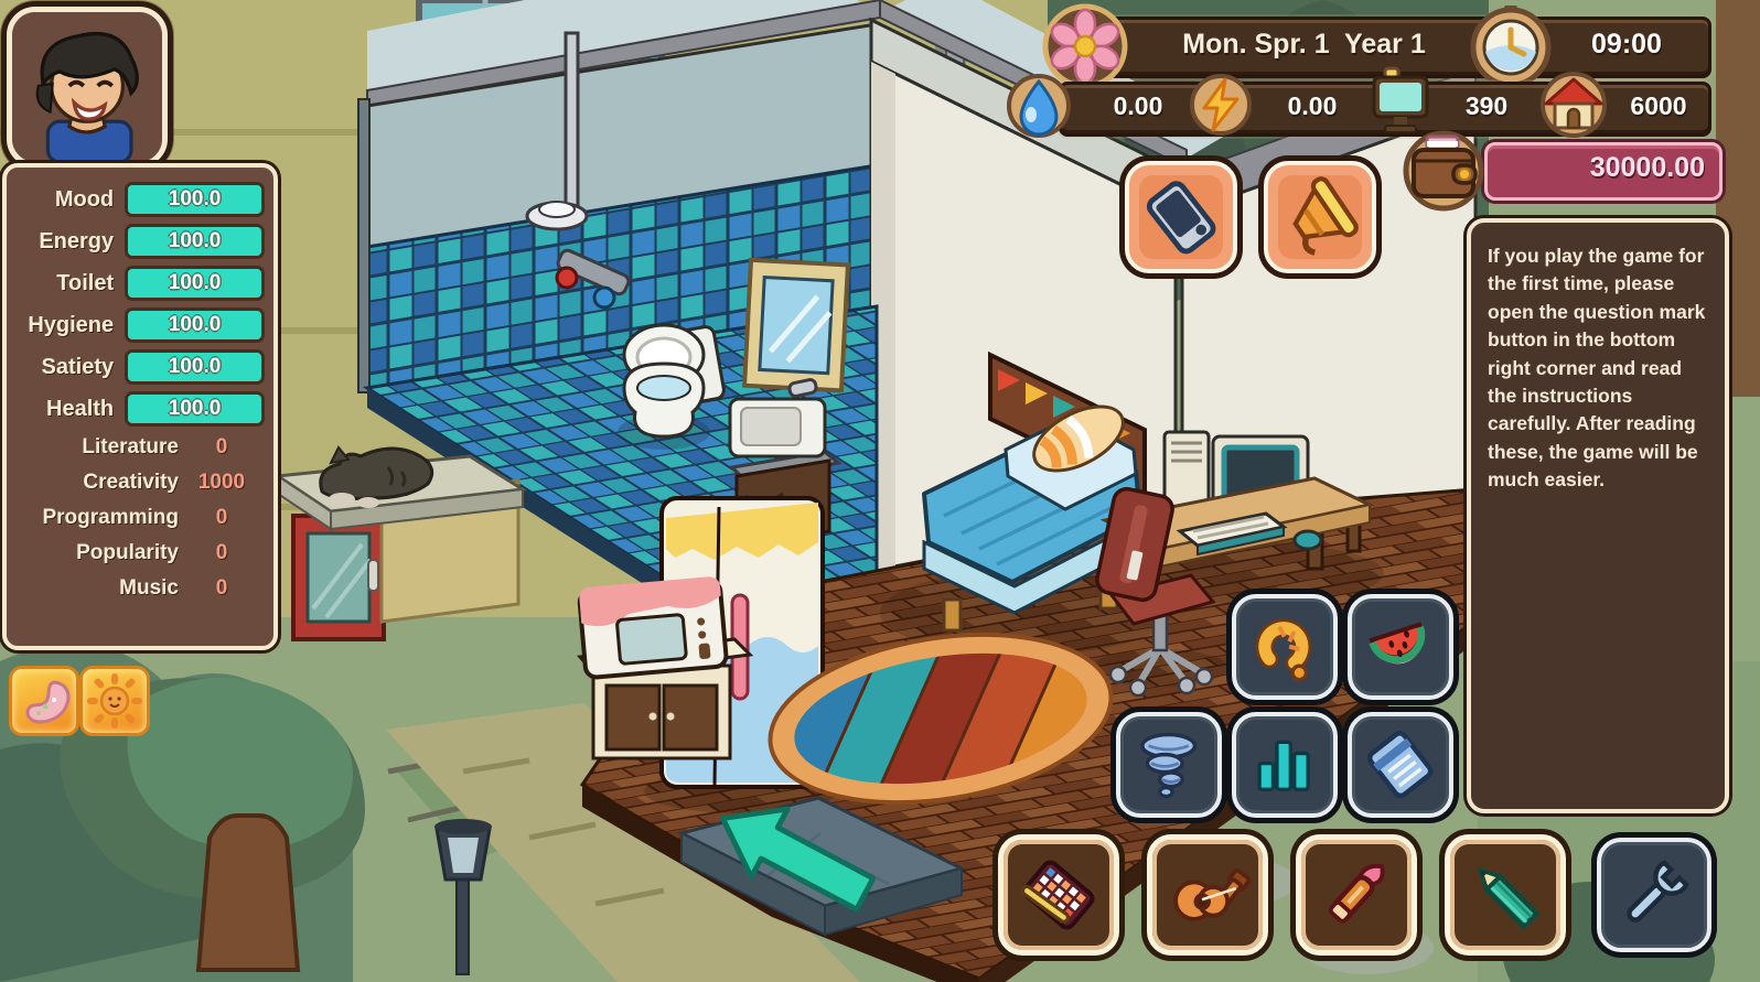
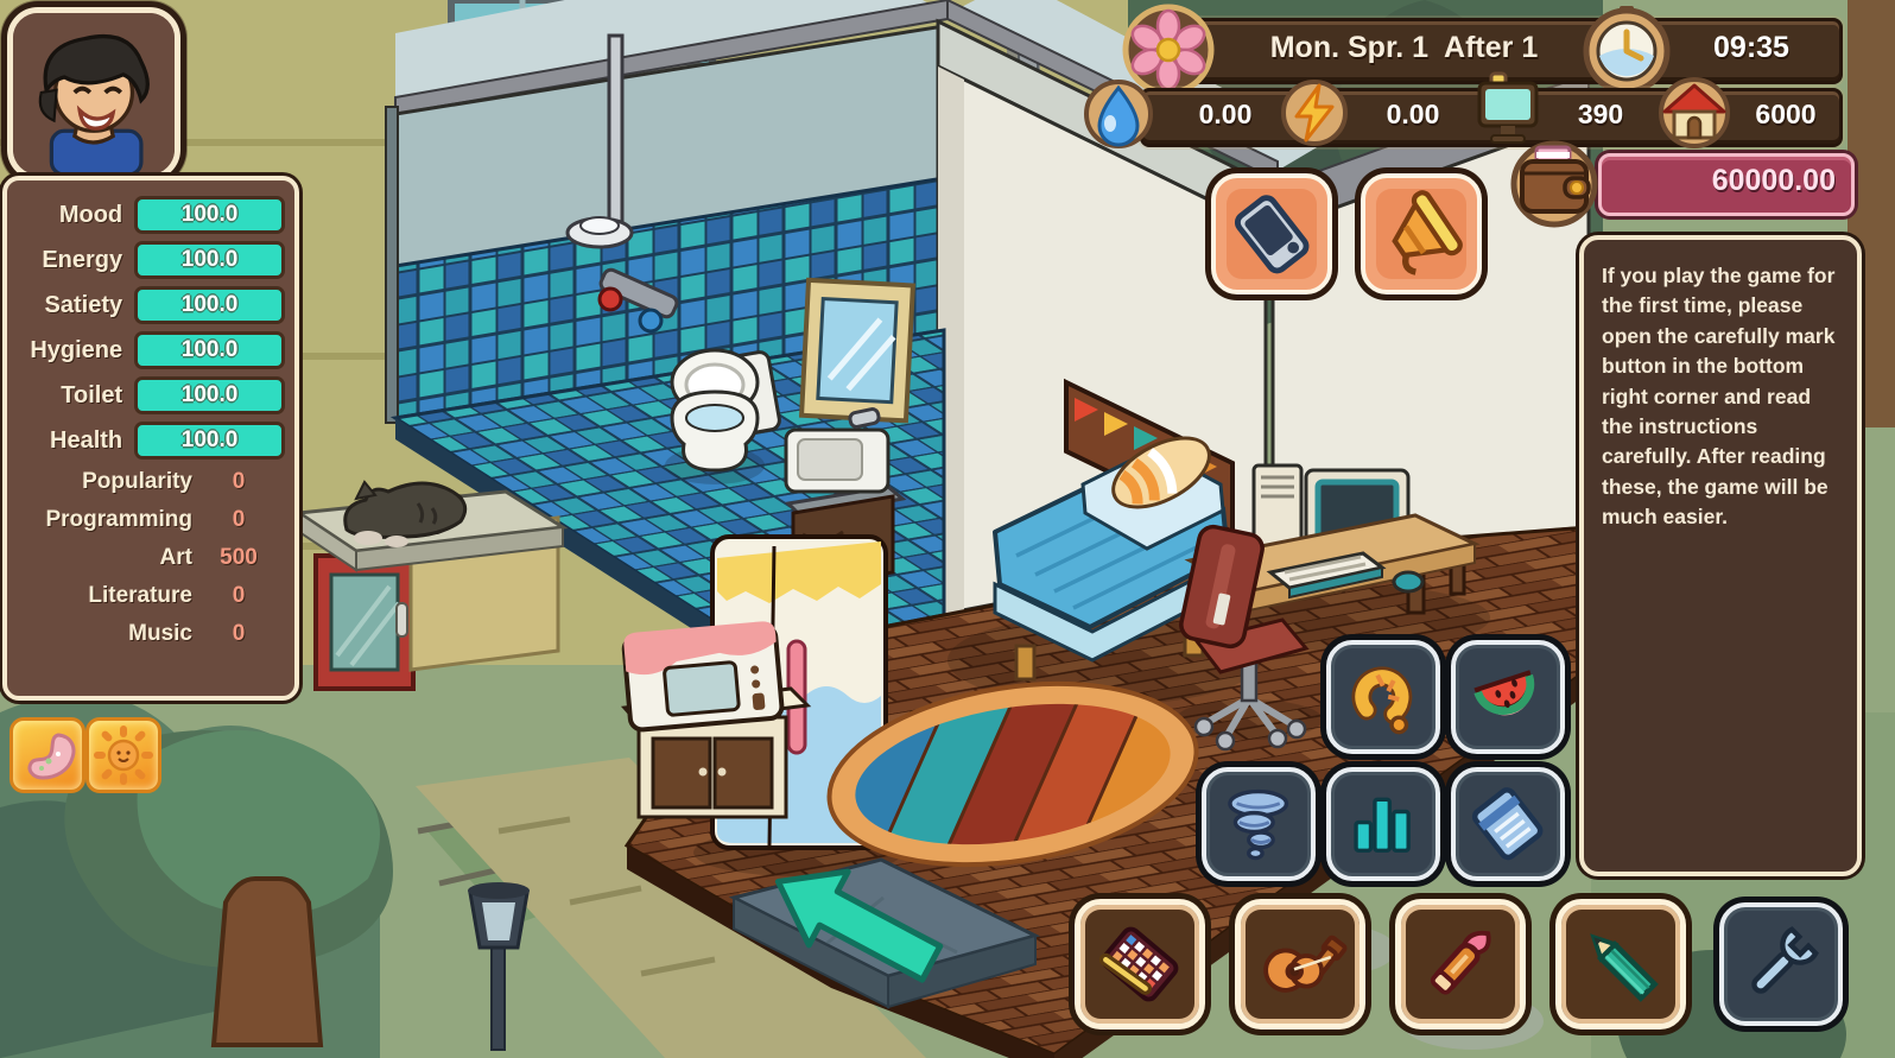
  Mood
  100.0
  Energy
  100.0
- Toilet
+ Satiety
  100.0
  Hygiene
  100.0
- Satiety
+ Toilet
  100.0
  Health
  100.0
- Literature
+ Popularity
  0
- Creativity
- 1000
  Programming
  0
+ Art
+ 500
- Popularity
+ Literature
  0
  Music
  0
- Mon. Spr. 1 Year 1
+ Mon. Spr. 1 After 1
- 09:00
+ 09:35
  0.00
  0.00
  390
  6000
- 30000.00
+ 60000.00
- If you play the game for the first time, please open the question mark button in the bottom right corner and read the instructions carefully. After reading these, the game will be much easier.
+ If you play the game for the first time, please open the carefully mark button in the bottom right corner and read the instructions carefully. After reading these, the game will be much easier.
